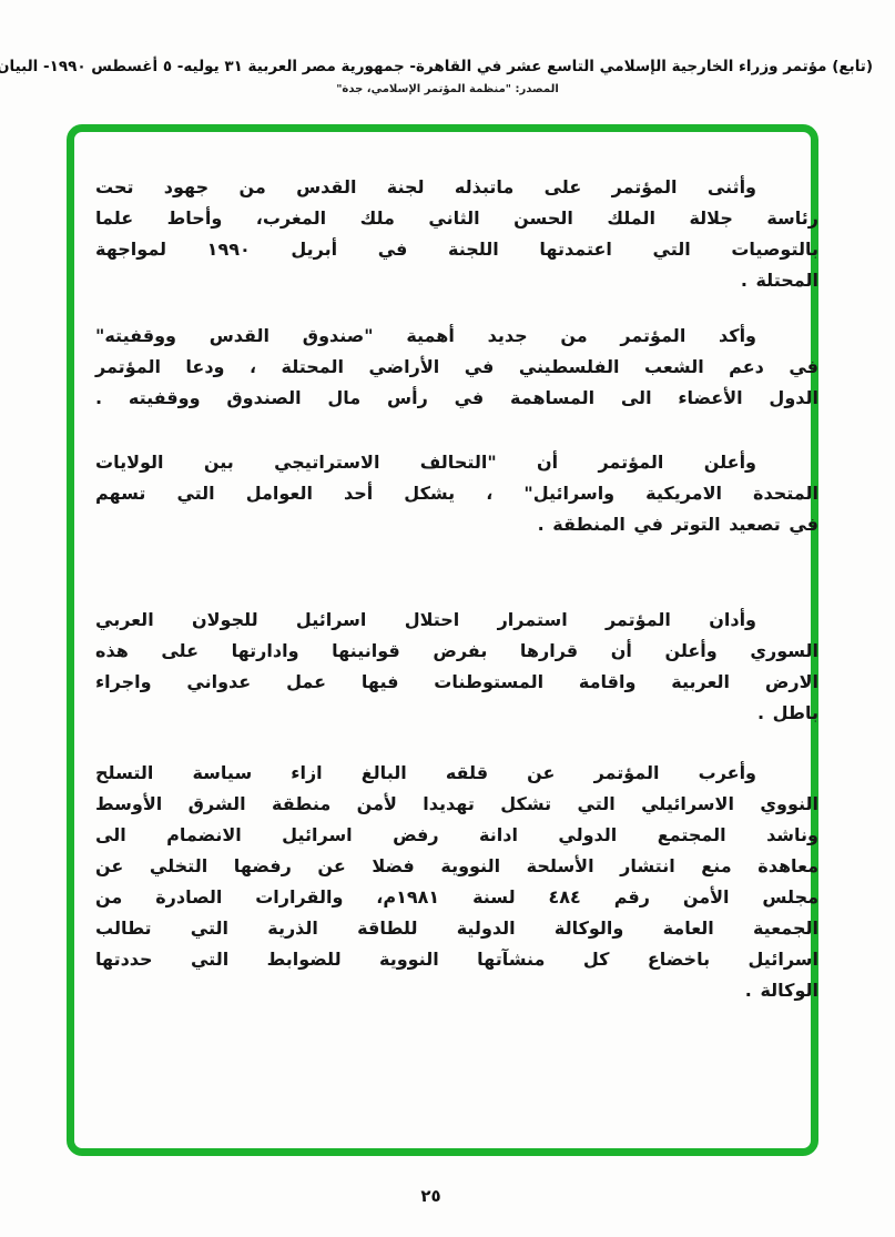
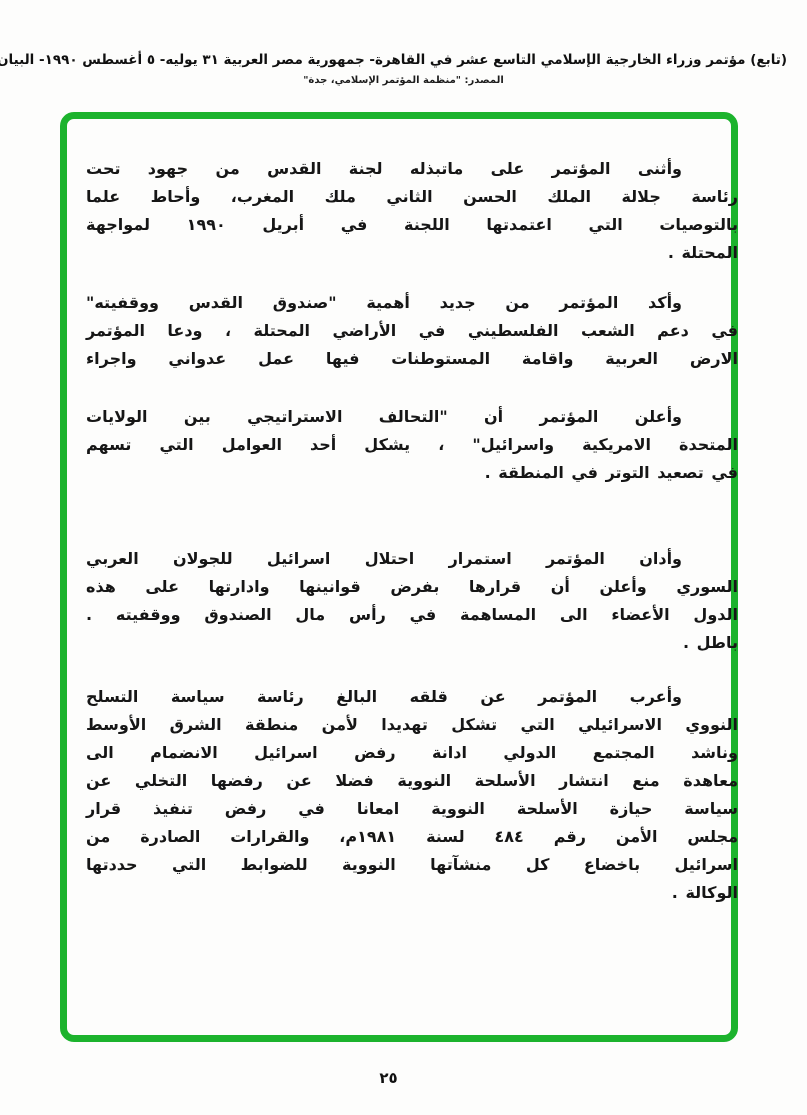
  (تابع) مؤتمر وزراء الخارجية الإسلامي التاسع عشر في القاهرة- جمهورية مصر العربية ٣١ يوليه- ٥ أغسطس ١٩٩٠- البيان
  المصدر: "منظمة المؤتمر الإسلامي، جدة"
  وأثنى المؤتمر على ماتبذله لجنة القدس من جهود تحت
  رئاسة جلالة الملك الحسن الثاني ملك المغرب، وأحاط علما
  بالتوصيات التي اعتمدتها اللجنة في أبريل ١٩٩٠ لمواجهة
  المحتلة .
  وأكد المؤتمر من جديد أهمية "صندوق القدس ووقفيته"
  في دعم الشعب الفلسطيني في الأراضي المحتلة ، ودعا المؤتمر
- الدول الأعضاء الى المساهمة في رأس مال الصندوق ووقفيته .
+ الارض العربية واقامة المستوطنات فيها عمل عدواني واجراء
  وأعلن المؤتمر أن "التحالف الاستراتيجي بين الولايات
  المتحدة الامريكية واسرائيل" ، يشكل أحد العوامل التي تسهم
  في تصعيد التوتر في المنطقة .
  وأدان المؤتمر استمرار احتلال اسرائيل للجولان العربي
  السوري وأعلن أن قرارها بفرض قوانينها وادارتها على هذه
- الارض العربية واقامة المستوطنات فيها عمل عدواني واجراء
+ الدول الأعضاء الى المساهمة في رأس مال الصندوق ووقفيته .
  باطل .
- وأعرب المؤتمر عن قلقه البالغ ازاء سياسة التسلح
+ وأعرب المؤتمر عن قلقه البالغ رئاسة سياسة التسلح
  النووي الاسرائيلي التي تشكل تهديدا لأمن منطقة الشرق الأوسط
  وناشد المجتمع الدولي ادانة رفض اسرائيل الانضمام الى
  معاهدة منع انتشار الأسلحة النووية فضلا عن رفضها التخلي عن
+ سياسة حيازة الأسلحة النووية امعانا في رفض تنفيذ قرار
  مجلس الأمن رقم ٤٨٤ لسنة ١٩٨١م، والقرارات الصادرة من
- الجمعية العامة والوكالة الدولية للطاقة الذرية التي تطالب
  اسرائيل باخضاع كل منشآتها النووية للضوابط التي حددتها
  الوكالة .
  ٢٥
